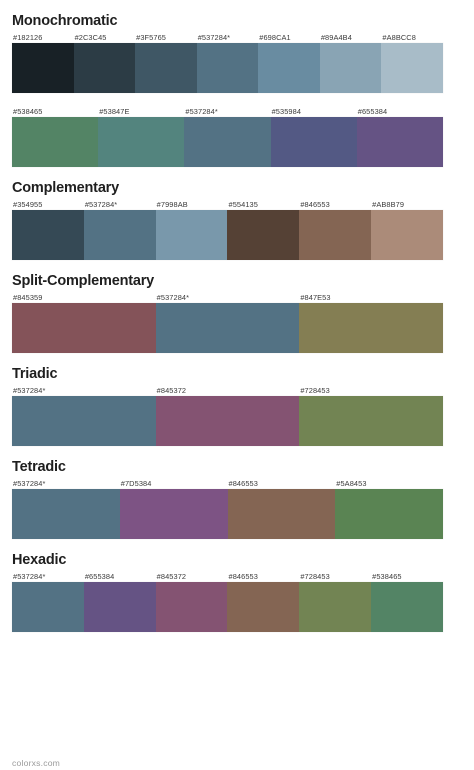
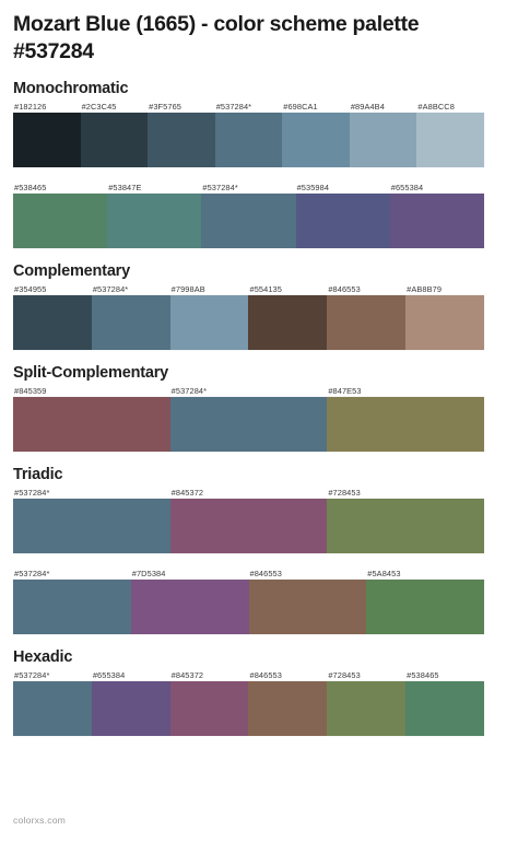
+ Mozart Blue (1665) - color scheme palette #537284
  Monochromatic
  #182126
  #2C3C45
  #3F5765
  #537284*
  #698CA1
  #89A4B4
  #A8BCC8
  #538465
  #53847E
  #537284*
  #535984
  #655384
  Complementary
  #354955
  #537284*
  #7998AB
  #554135
  #846553
  #AB8B79
  Split-Complementary
  #845359
  #537284*
  #847E53
  Triadic
  #537284*
  #845372
  #728453
- Tetradic
  #537284*
  #7D5384
  #846553
  #5A8453
  Hexadic
  #537284*
  #655384
  #845372
  #846553
  #728453
  #538465
  colorxs.com
